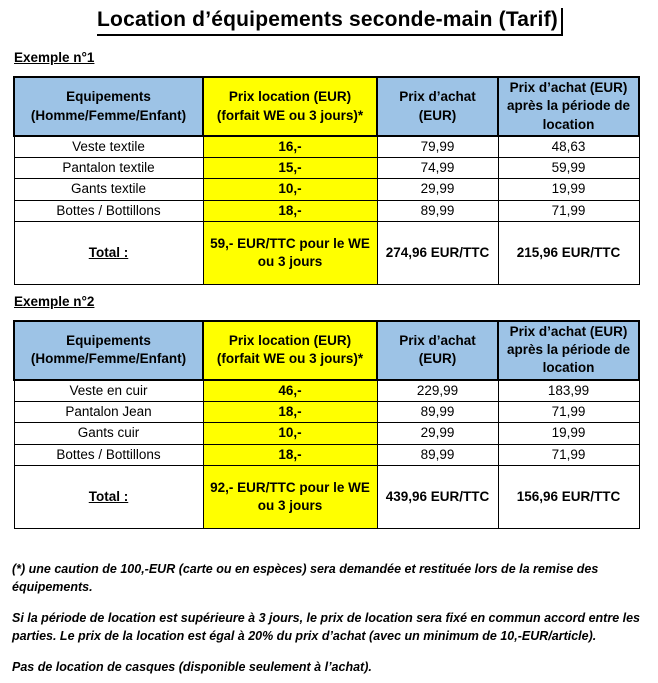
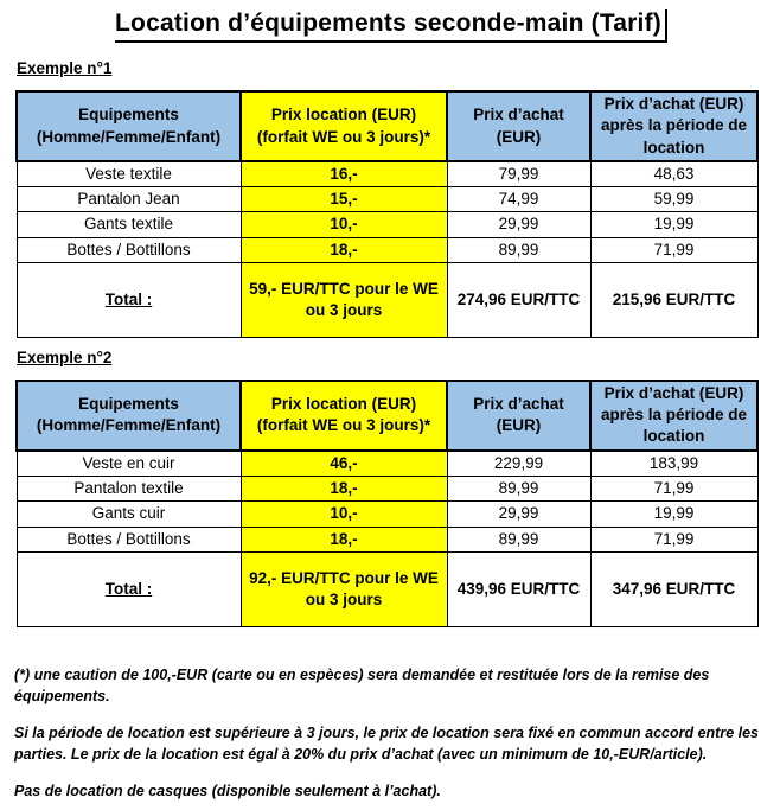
  Location d’équipements seconde-main (Tarif)
  Exemple n°1
  Equipements (Homme/Femme/Enfant)	Prix location (EUR) (forfait WE ou 3 jours)*	Prix d’achat (EUR)	Prix d’achat (EUR) après la période de location
  Veste textile	16,-	79,99	48,63
- Pantalon textile	15,-	74,99	59,99
+ Pantalon Jean	15,-	74,99	59,99
  Gants textile	10,-	29,99	19,99
  Bottes / Bottillons	18,-	89,99	71,99
  Total :	59,- EUR/TTC pour le WE ou 3 jours	274,96 EUR/TTC	215,96 EUR/TTC
  Exemple n°2
  Equipements (Homme/Femme/Enfant)	Prix location (EUR) (forfait WE ou 3 jours)*	Prix d’achat (EUR)	Prix d’achat (EUR) après la période de location
  Veste en cuir	46,-	229,99	183,99
- Pantalon Jean	18,-	89,99	71,99
+ Pantalon textile	18,-	89,99	71,99
  Gants cuir	10,-	29,99	19,99
  Bottes / Bottillons	18,-	89,99	71,99
- Total :	92,- EUR/TTC pour le WE ou 3 jours	439,96 EUR/TTC	156,96 EUR/TTC
+ Total :	92,- EUR/TTC pour le WE ou 3 jours	439,96 EUR/TTC	347,96 EUR/TTC
  (*) une caution de 100,-EUR (carte ou en espèces) sera demandée et restituée lors de la remise des équipements.
  Si la période de location est supérieure à 3 jours, le prix de location sera fixé en commun accord entre les parties. Le prix de la location est égal à 20% du prix d’achat (avec un minimum de 10,-EUR/article).
  Pas de location de casques (disponible seulement à l’achat).
